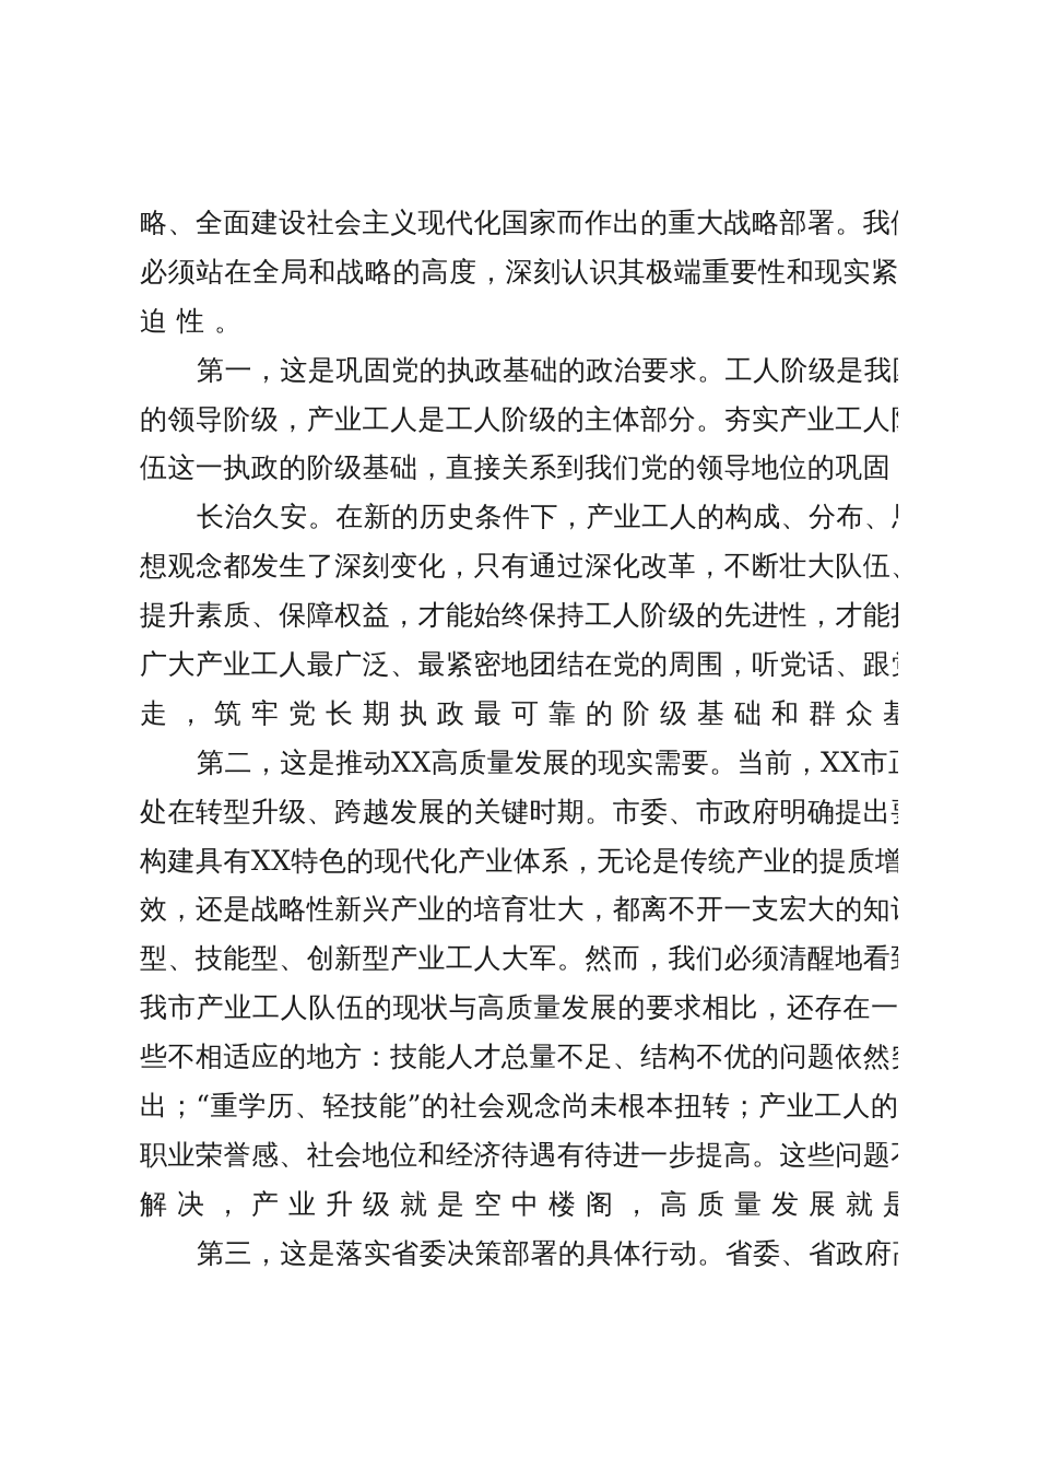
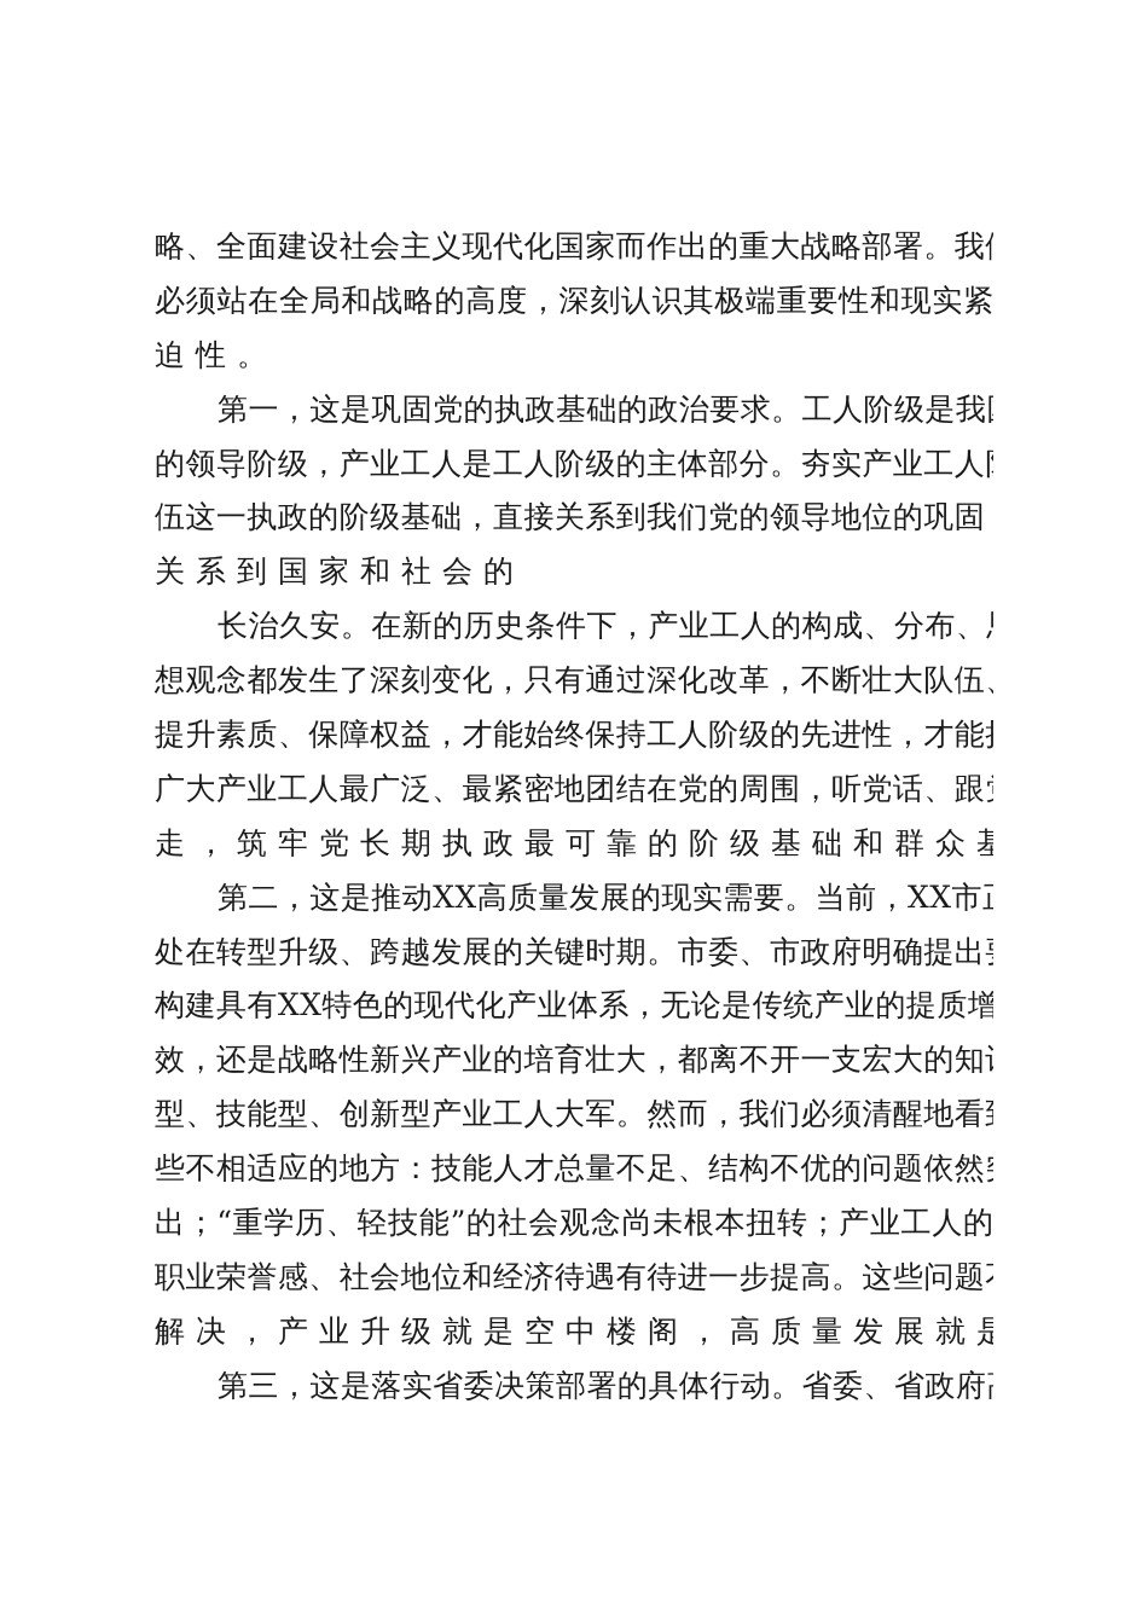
  略 、 全 面 建 设 社 会 主 义 现 代 化 国 家 而 作 出 的 重 大 战 略 部 署 。 我
  必 须 站 在 全 局 和 战 略 的 高 度 ， 深 刻 认 识 其 极 端 重 要 性 和 现 实 紧
  迫性。
  第 一 ， 这 是 巩 固 党 的 执 政 基 础 的 政 治 要 求 。 工 人 阶 级 是 我
  的 领 导 阶 级 ， 产 业 工 人 是 工 人 阶 级 的 主 体 部 分 。 夯 实 产 业 工 人
  伍 这 一 执 政 的 阶 级 基 础 ， 直 接 关 系 到 我 们 党 的 领 导 地 位 的 巩 固
+ 关系到国家和社会的
  长 治 久 安 。 在 新 的 历 史 条 件 下 ， 产 业 工 人 的 构 成 、 分 布 、
  想 观 念 都 发 生 了 深 刻 变 化 ， 只 有 通 过 深 化 改 革 ， 不 断 壮 大 队 伍
  提 升 素 质 、 保 障 权 益 ， 才 能 始 终 保 持 工 人 阶 级 的 先 进 性 ， 才 能
  广 大 产 业 工 人 最 广 泛 、 最 紧 密 地 团 结 在 党 的 周 围 ， 听 党 话 、 跟
  走，筑牢党长期执政最可靠的阶级基础和群众
  第 二 ， 这 是 推 动 X X 高 质 量 发 展 的 现 实 需 要 。 当 前 ， X X 市
  处 在 转 型 升 级 、 跨 越 发 展 的 关 键 时 期 。 市 委 、 市 政 府 明 确 提 出
  构 建 具 有 X X 特 色 的 现 代 化 产 业 体 系 ， 无 论 是 传 统 产 业 的 提 质 增
  效 ， 还 是 战 略 性 新 兴 产 业 的 培 育 壮 大 ， 都 离 不 开 一 支 宏 大 的 知
  型 、 技 能 型 、 创 新 型 产 业 工 人 大 军 。 然 而 ， 我 们 必 须 清 醒 地 看
- 我 市 产 业 工 人 队 伍 的 现 状 与 高 质 量 发 展 的 要 求 相 比 ， 还 存 在 一
  些 不 相 适 应 的 地 方 ： 技 能 人 才 总 量 不 足 、 结 构 不 优 的 问 题 依 然
  出 ； “ 重 学 历 、 轻 技 能 ” 的 社 会 观 念 尚 未 根 本 扭 转 ； 产 业 工 人 的
  职 业 荣 誉 感 、 社 会 地 位 和 经 济 待 遇 有 待 进 一 步 提 高 。 这 些 问 题
  解决，产业升级就是空中楼阁，高质量发展就
  第 三 ， 这 是 落 实 省 委 决 策 部 署 的 具 体 行 动 。 省 委 、 省 政 府
